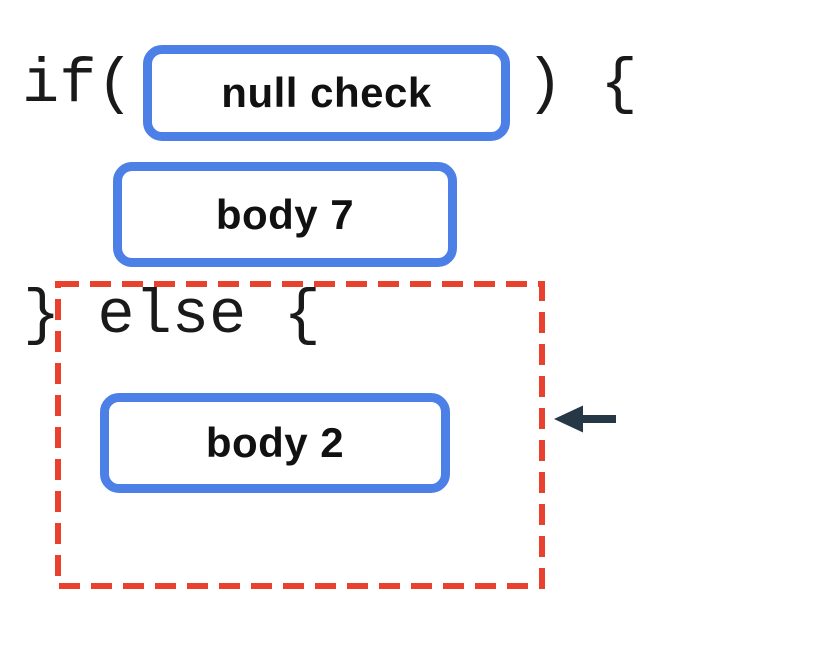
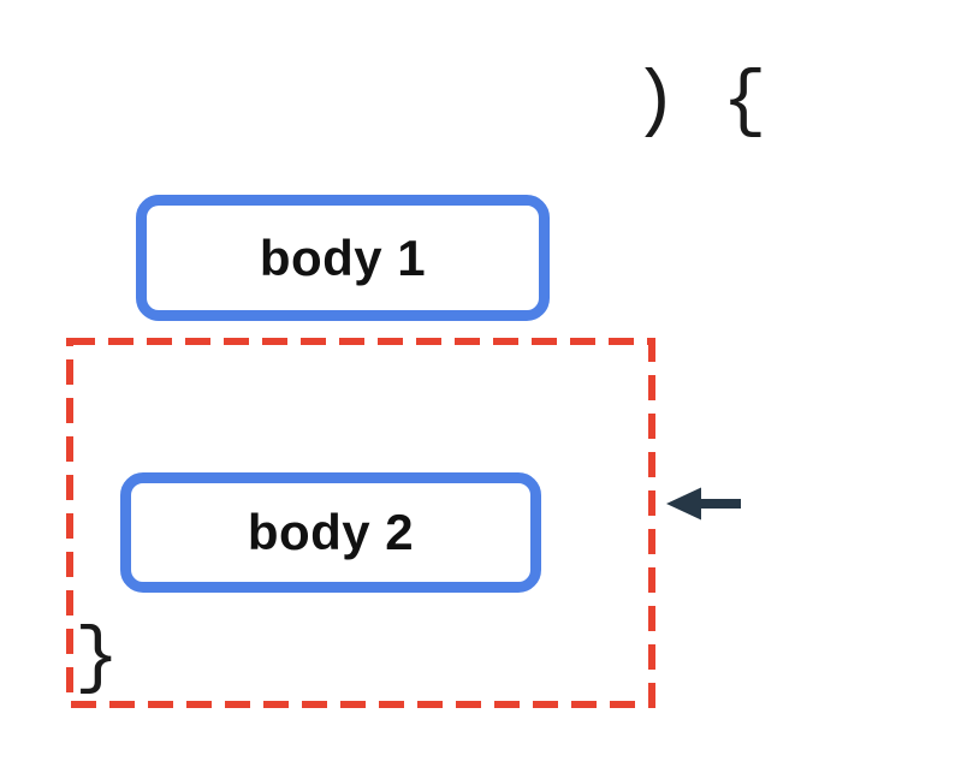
- if(
- null check
  ) {
- body 7
+ body 1
- } else {
  body 2
+ }
